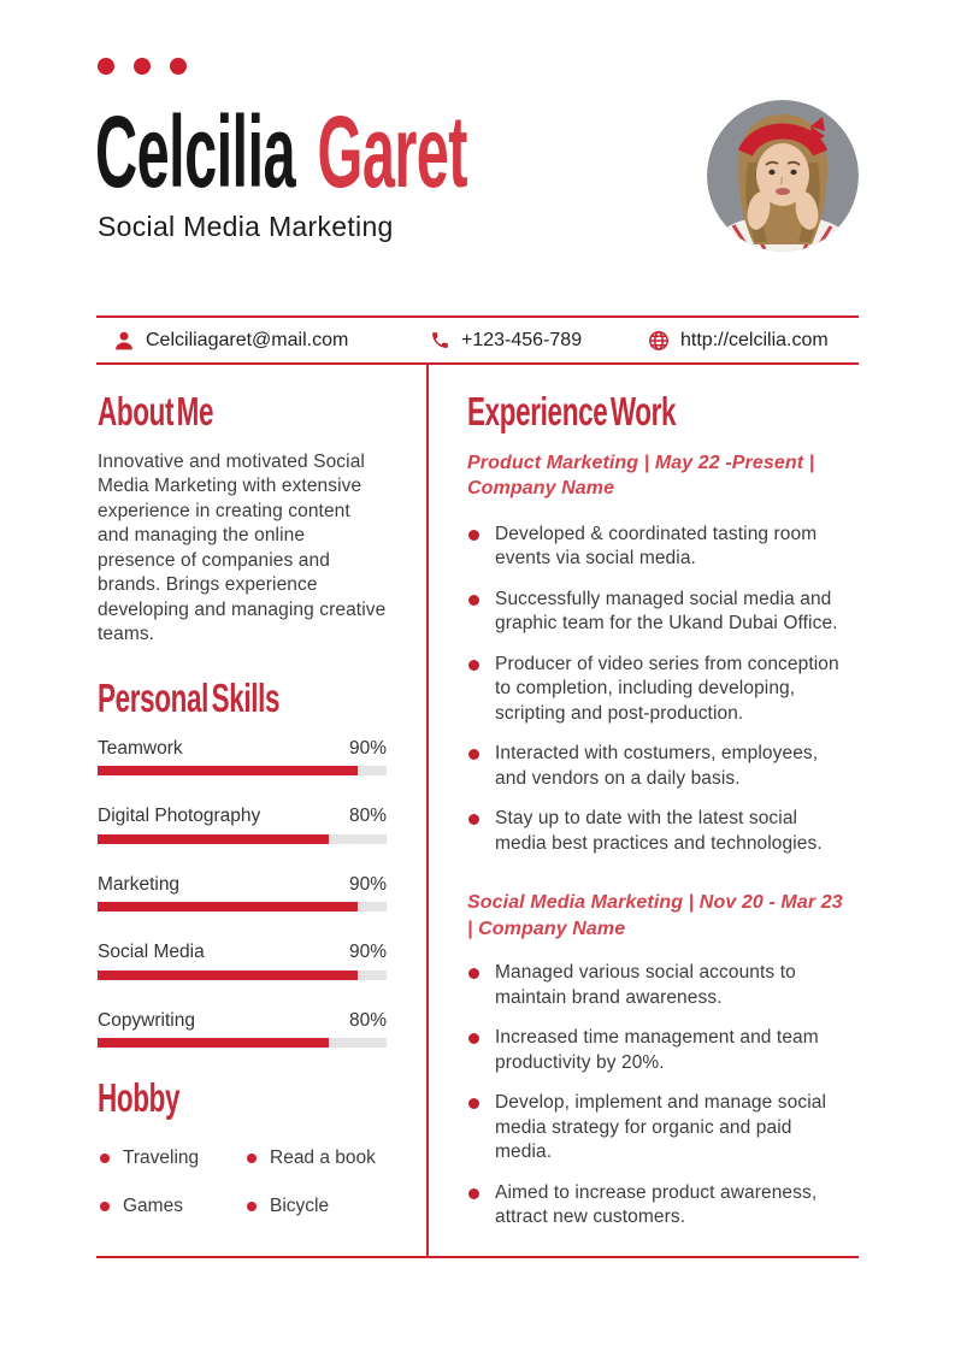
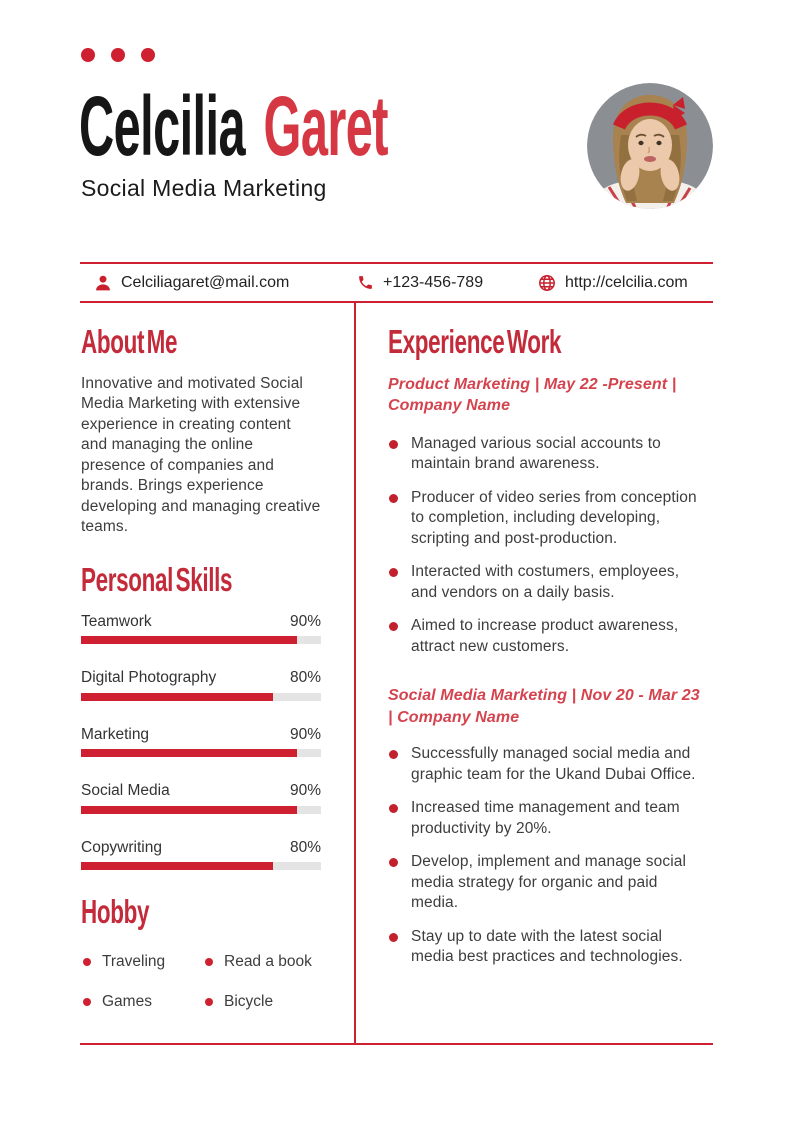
  Celcilia Garet
  Social Media Marketing
  Celciliagaret@mail.com
  +123-456-789
  http://celcilia.com
  About Me
  Innovative and motivated Social Media Marketing with extensive experience in creating content and managing the online presence of companies and brands. Brings experience developing and managing creative teams.
  Personal Skills
  Teamwork
  90%
  Digital Photography
  80%
  Marketing
  90%
  Social Media
  90%
  Copywriting
  80%
  Hobby
  Traveling
  Read a book
  Games
  Bicycle
  Experience Work
  Product Marketing | May 22 -Present | Company Name
- Developed & coordinated tasting room events via social media.
- Successfully managed social media and graphic team for the Ukand Dubai Office.
+ Managed various social accounts to maintain brand awareness.
  Producer of video series from conception to completion, including developing, scripting and post-production.
  Interacted with costumers, employees, and vendors on a daily basis.
- Stay up to date with the latest social media best practices and technologies.
+ Aimed to increase product awareness, attract new customers.
  Social Media Marketing | Nov 20 - Mar 23 | Company Name
- Managed various social accounts to maintain brand awareness.
+ Successfully managed social media and graphic team for the Ukand Dubai Office.
  Increased time management and team productivity by 20%.
  Develop, implement and manage social media strategy for organic and paid media.
- Aimed to increase product awareness, attract new customers.
+ Stay up to date with the latest social media best practices and technologies.
